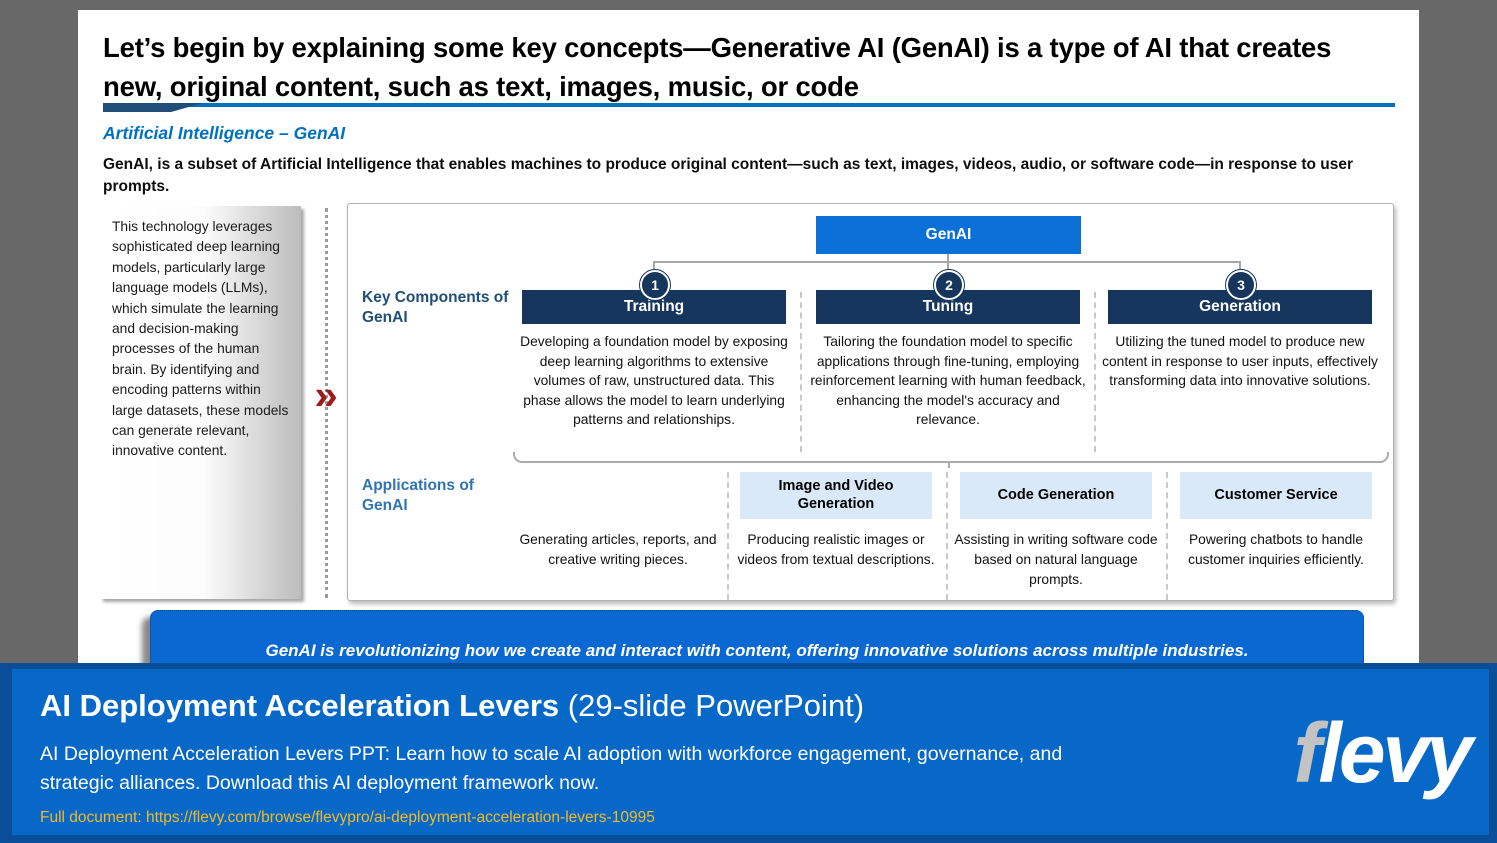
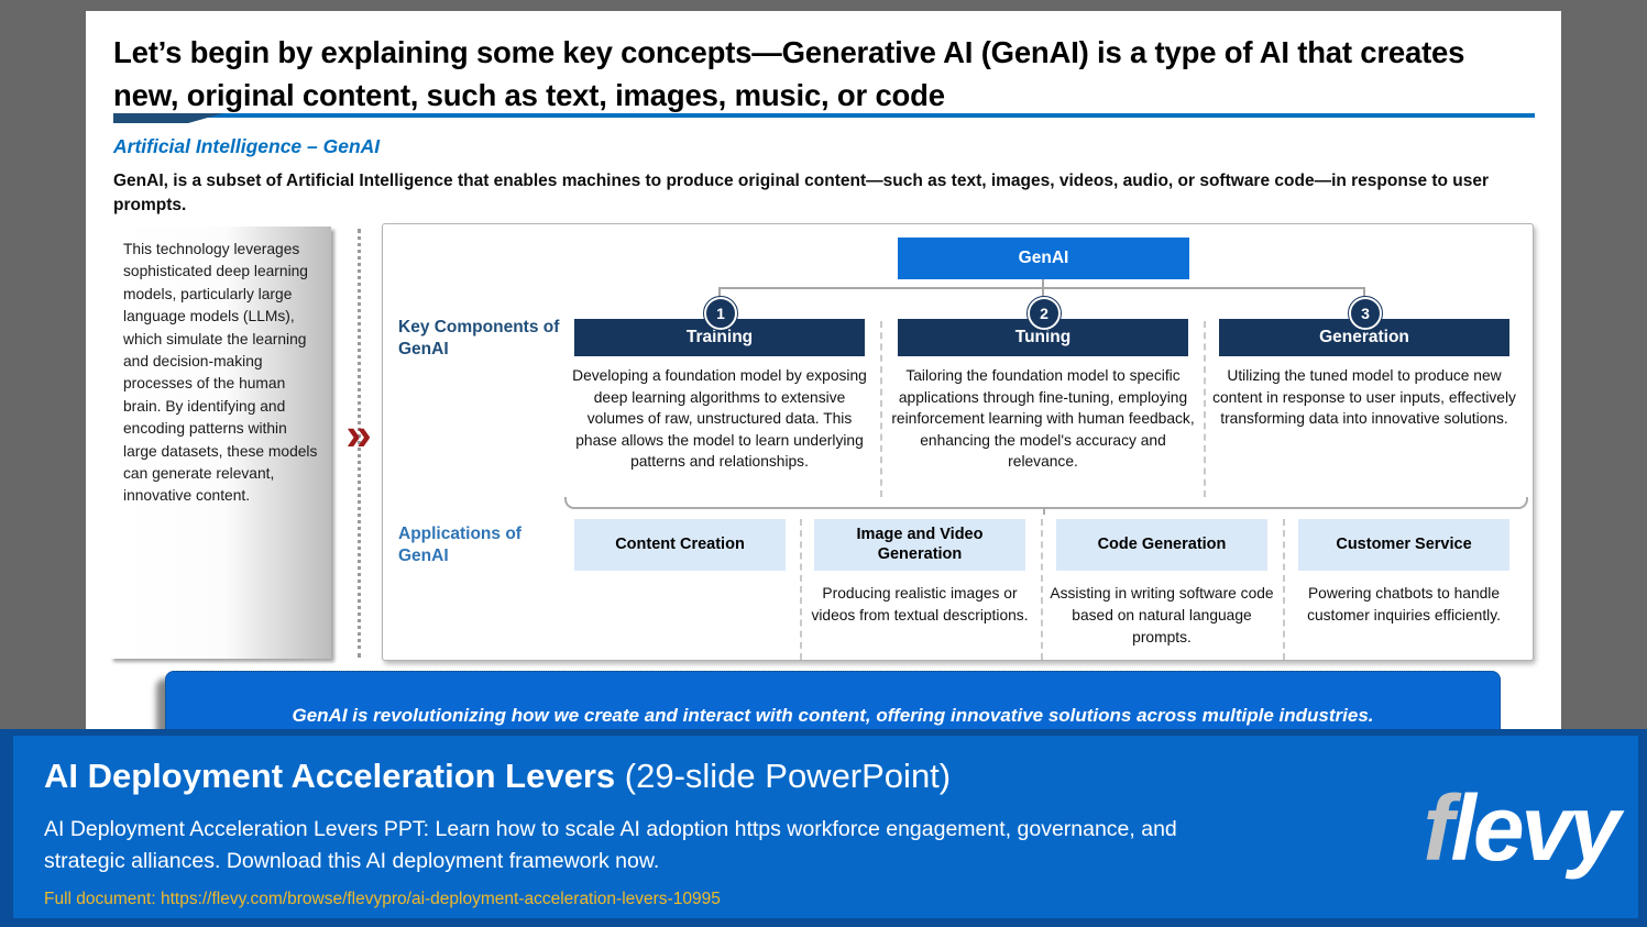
  Let’s begin by explaining some key concepts—Generative AI (GenAI) is a type of AI that creates new, original content, such as text, images, music, or code
  Artificial Intelligence – GenAI
  GenAI, is a subset of Artificial Intelligence that enables machines to produce original content—such as text, images, videos, audio, or software code—in response to user prompts.
  This technology leverages sophisticated deep learning models, particularly large language models (LLMs), which simulate the learning and decision-making processes of the human brain. By identifying and encoding patterns within large datasets, these models can generate relevant, innovative content.
  »
  GenAI
  Key Components of GenAI
  1
  2
  3
  Training
  Tuning
  Generation
  Developing a foundation model by exposing deep learning algorithms to extensive volumes of raw, unstructured data. This phase allows the model to learn underlying patterns and relationships.
  Tailoring the foundation model to specific applications through fine-tuning, employing reinforcement learning with human feedback, enhancing the model's accuracy and relevance.
  Utilizing the tuned model to produce new content in response to user inputs, effectively transforming data into innovative solutions.
  Applications of GenAI
+ Content Creation
  Image and Video Generation
  Code Generation
  Customer Service
- Generating articles, reports, and creative writing pieces.
  Producing realistic images or videos from textual descriptions.
  Assisting in writing software code based on natural language prompts.
  Powering chatbots to handle customer inquiries efficiently.
  GenAI is revolutionizing how we create and interact with content, offering innovative solutions across multiple industries.
  AI Deployment Acceleration Levers (29-slide PowerPoint)
- AI Deployment Acceleration Levers PPT: Learn how to scale AI adoption with workforce engagement, governance, and strategic alliances. Download this AI deployment framework now.
+ AI Deployment Acceleration Levers PPT: Learn how to scale AI adoption https workforce engagement, governance, and strategic alliances. Download this AI deployment framework now.
  Full document: https://flevy.com/browse/flevypro/ai-deployment-acceleration-levers-10995
  flevy
